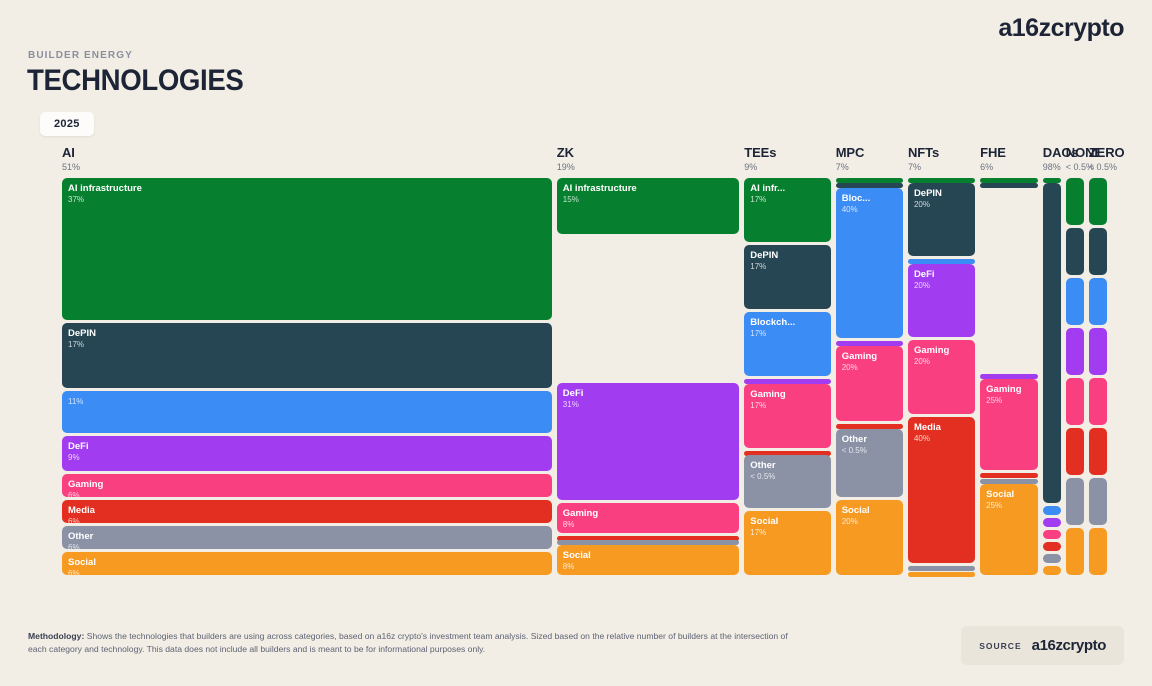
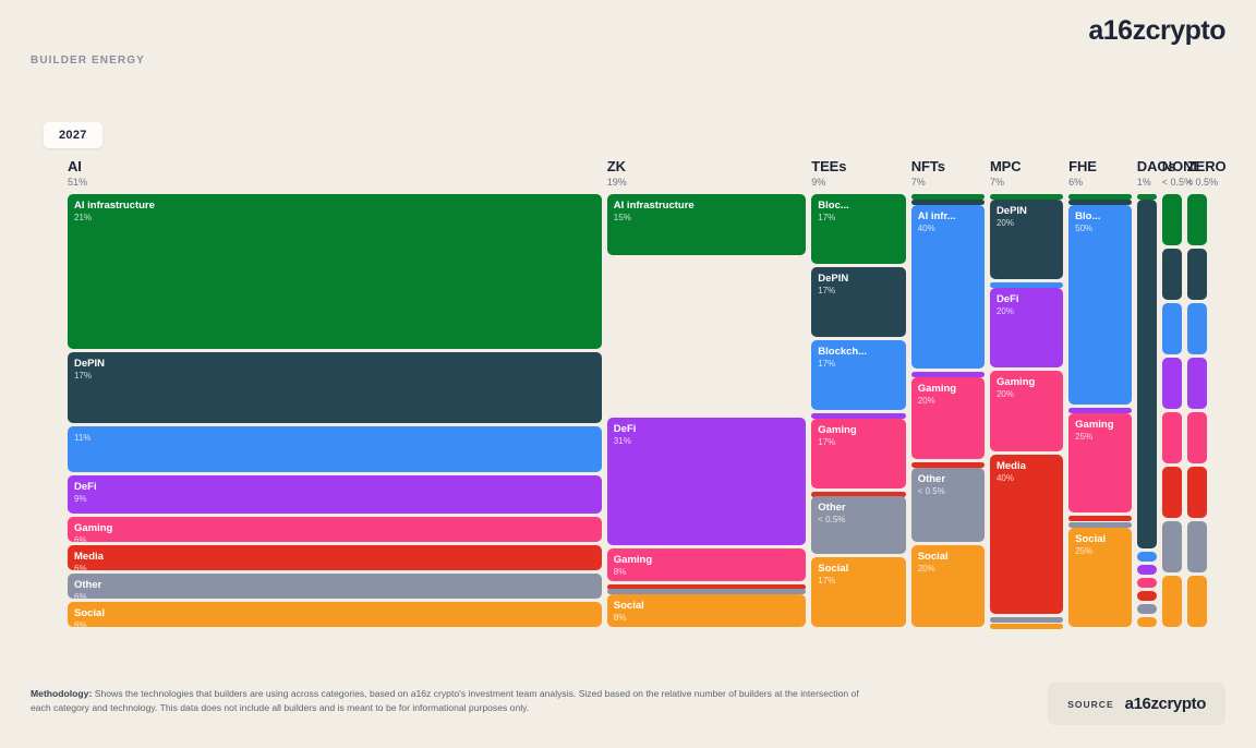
  a16zcrypto
  BUILDER ENERGY
- TECHNOLOGIES
- 2025
+ 2027
  AI
  51%
  AI infrastructure
- 37%
+ 21%
  DePIN
  17%
  11%
  DeFi
  9%
  Gaming
  6%
  Media
  6%
  Other
  6%
  Social
  6%
  ZK
  19%
  AI infrastructure
  15%
  DeFi
  31%
  Gaming
  8%
  Social
  8%
  TEEs
  9%
- AI infr...
+ Bloc...
  17%
  DePIN
  17%
  Blockch...
  17%
  Gaming
  17%
  Other
  < 0.5%
  Social
  17%
- MPC
+ NFTs
  7%
- Bloc...
+ AI infr...
  40%
  Gaming
  20%
  Other
  < 0.5%
  Social
  20%
- NFTs
+ MPC
  7%
  DePIN
  20%
  DeFi
  20%
  Gaming
  20%
  Media
  40%
  FHE
  6%
+ Blo...
+ 50%
  Gaming
  25%
  Social
  25%
  DAOs
- 98%
+ 1%
  NONE
  < 0.5%
  ZERO
  < 0.5%
  Methodology: Shows the technologies that builders are using across categories, based on a16z crypto's investment team analysis. Sized based on the relative number of builders at the intersection of each category and technology. This data does not include all builders and is meant to be for informational purposes only.
  SOURCE
  a16zcrypto
